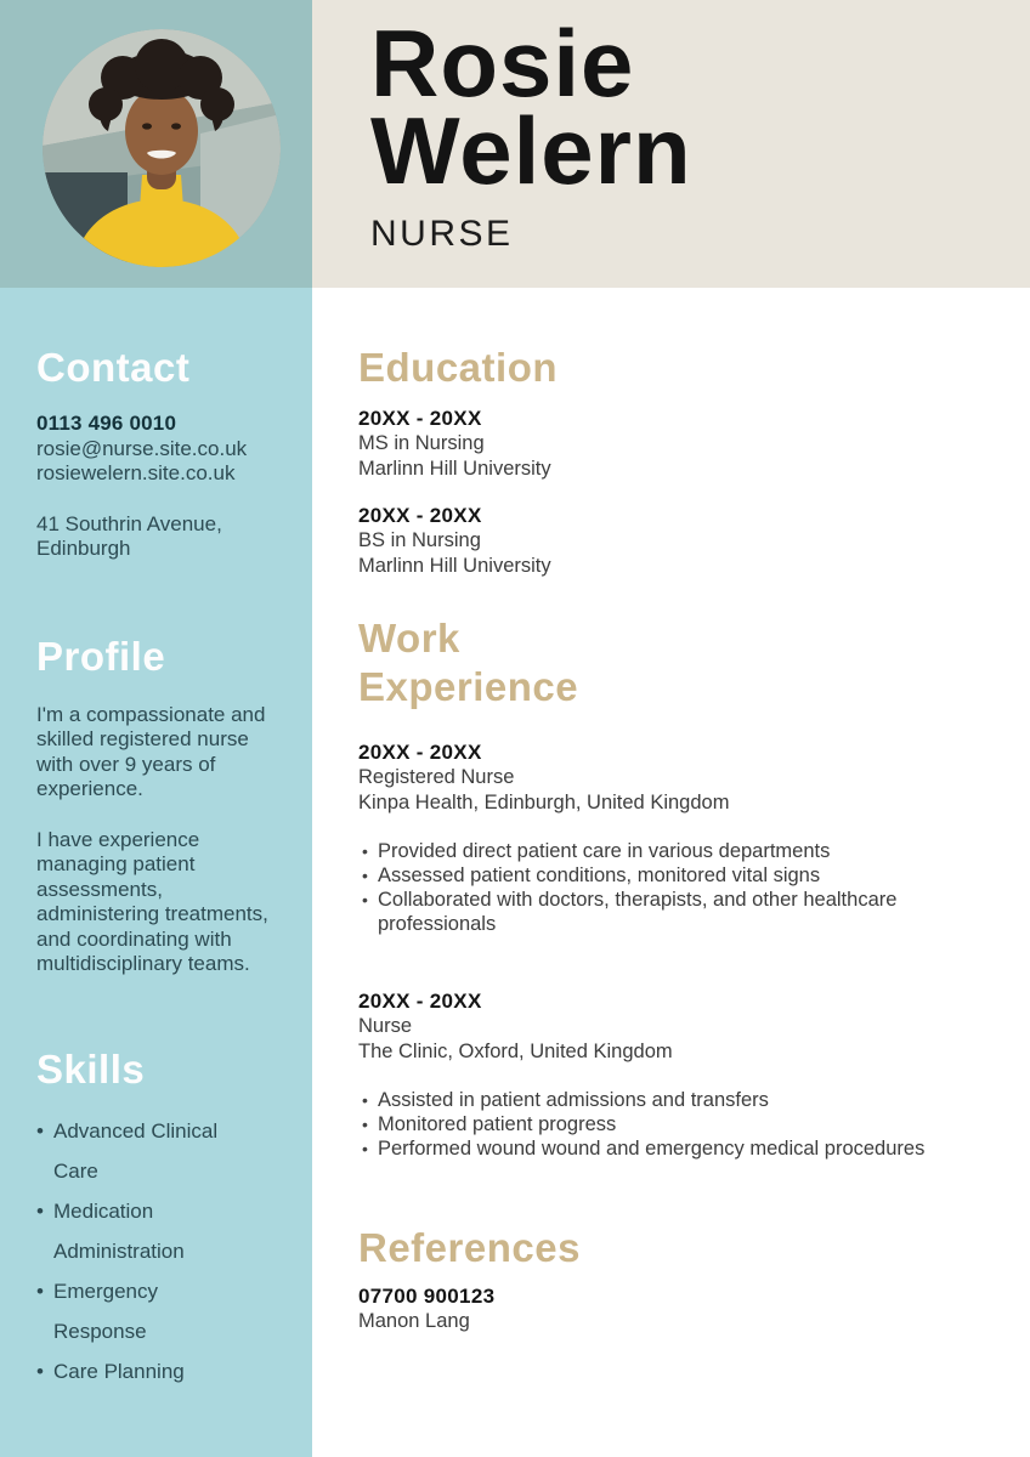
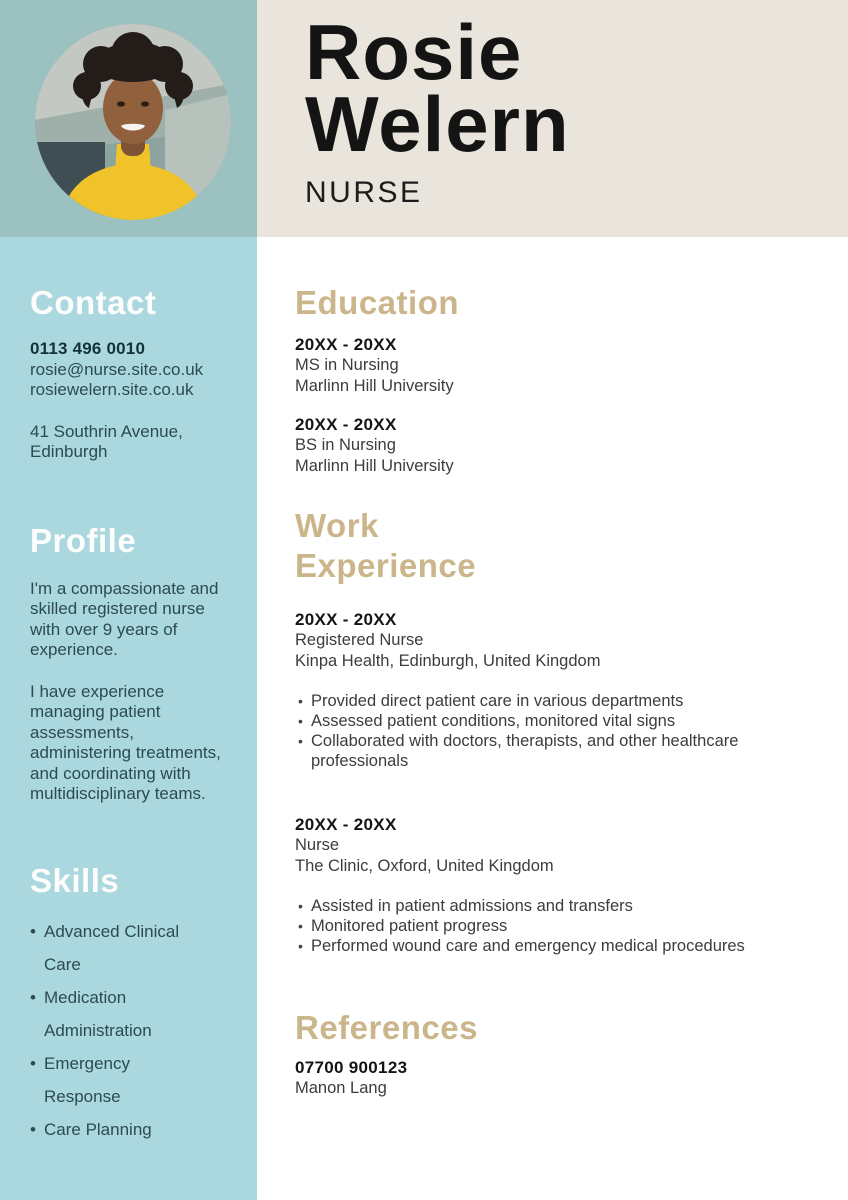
  Rosie
  Welern
  NURSE
  Contact
  0113 496 0010
  rosie@nurse.site.co.uk
  rosiewelern.site.co.uk
  41 Southrin Avenue,
  Edinburgh
  Profile
  I'm a compassionate and skilled registered nurse with over 9 years of experience.
  I have experience managing patient assessments, administering treatments, and coordinating with multidisciplinary teams.
  Skills
  Advanced Clinical Care
  Medication Administration
  Emergency Response
  Care Planning
  Education
  20XX - 20XX
  MS in Nursing
  Marlinn Hill University
  20XX - 20XX
  BS in Nursing
  Marlinn Hill University
  Work
  Experience
  20XX - 20XX
  Registered Nurse
  Kinpa Health, Edinburgh, United Kingdom
  Provided direct patient care in various departments
  Assessed patient conditions, monitored vital signs
  Collaborated with doctors, therapists, and other healthcare professionals
  20XX - 20XX
  Nurse
  The Clinic, Oxford, United Kingdom
  Assisted in patient admissions and transfers
  Monitored patient progress
- Performed wound wound and emergency medical procedures
+ Performed wound care and emergency medical procedures
  References
  07700 900123
  Manon Lang
